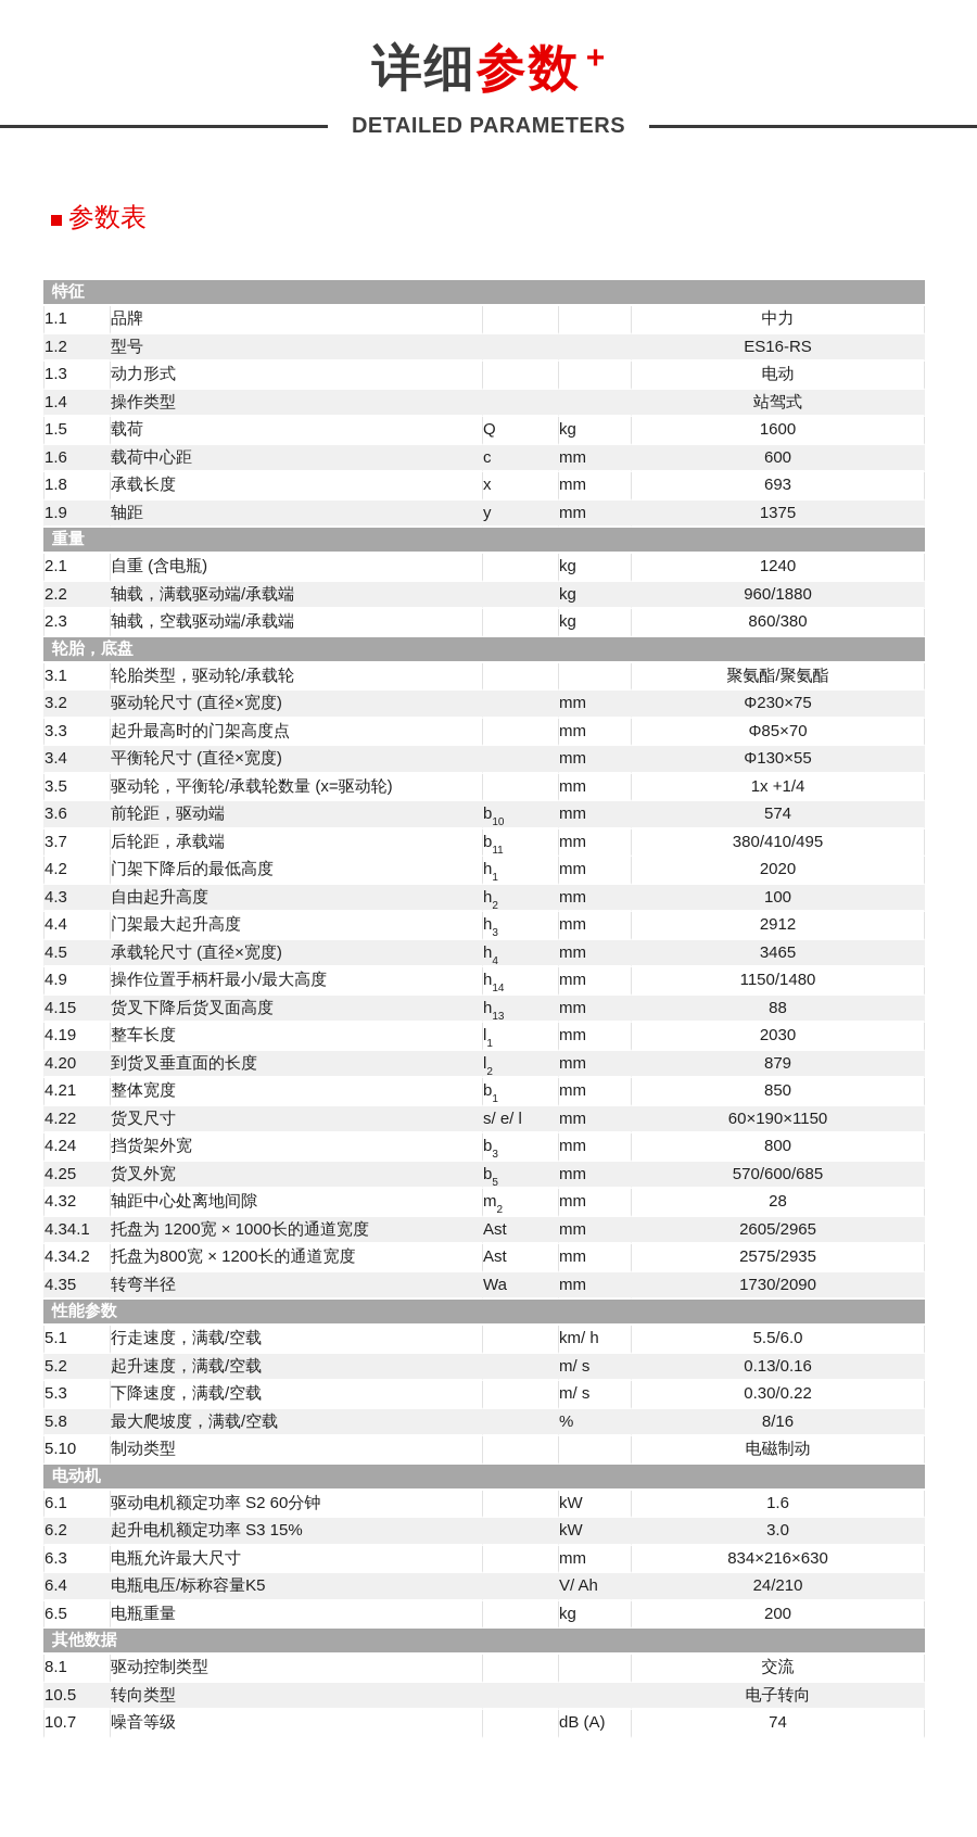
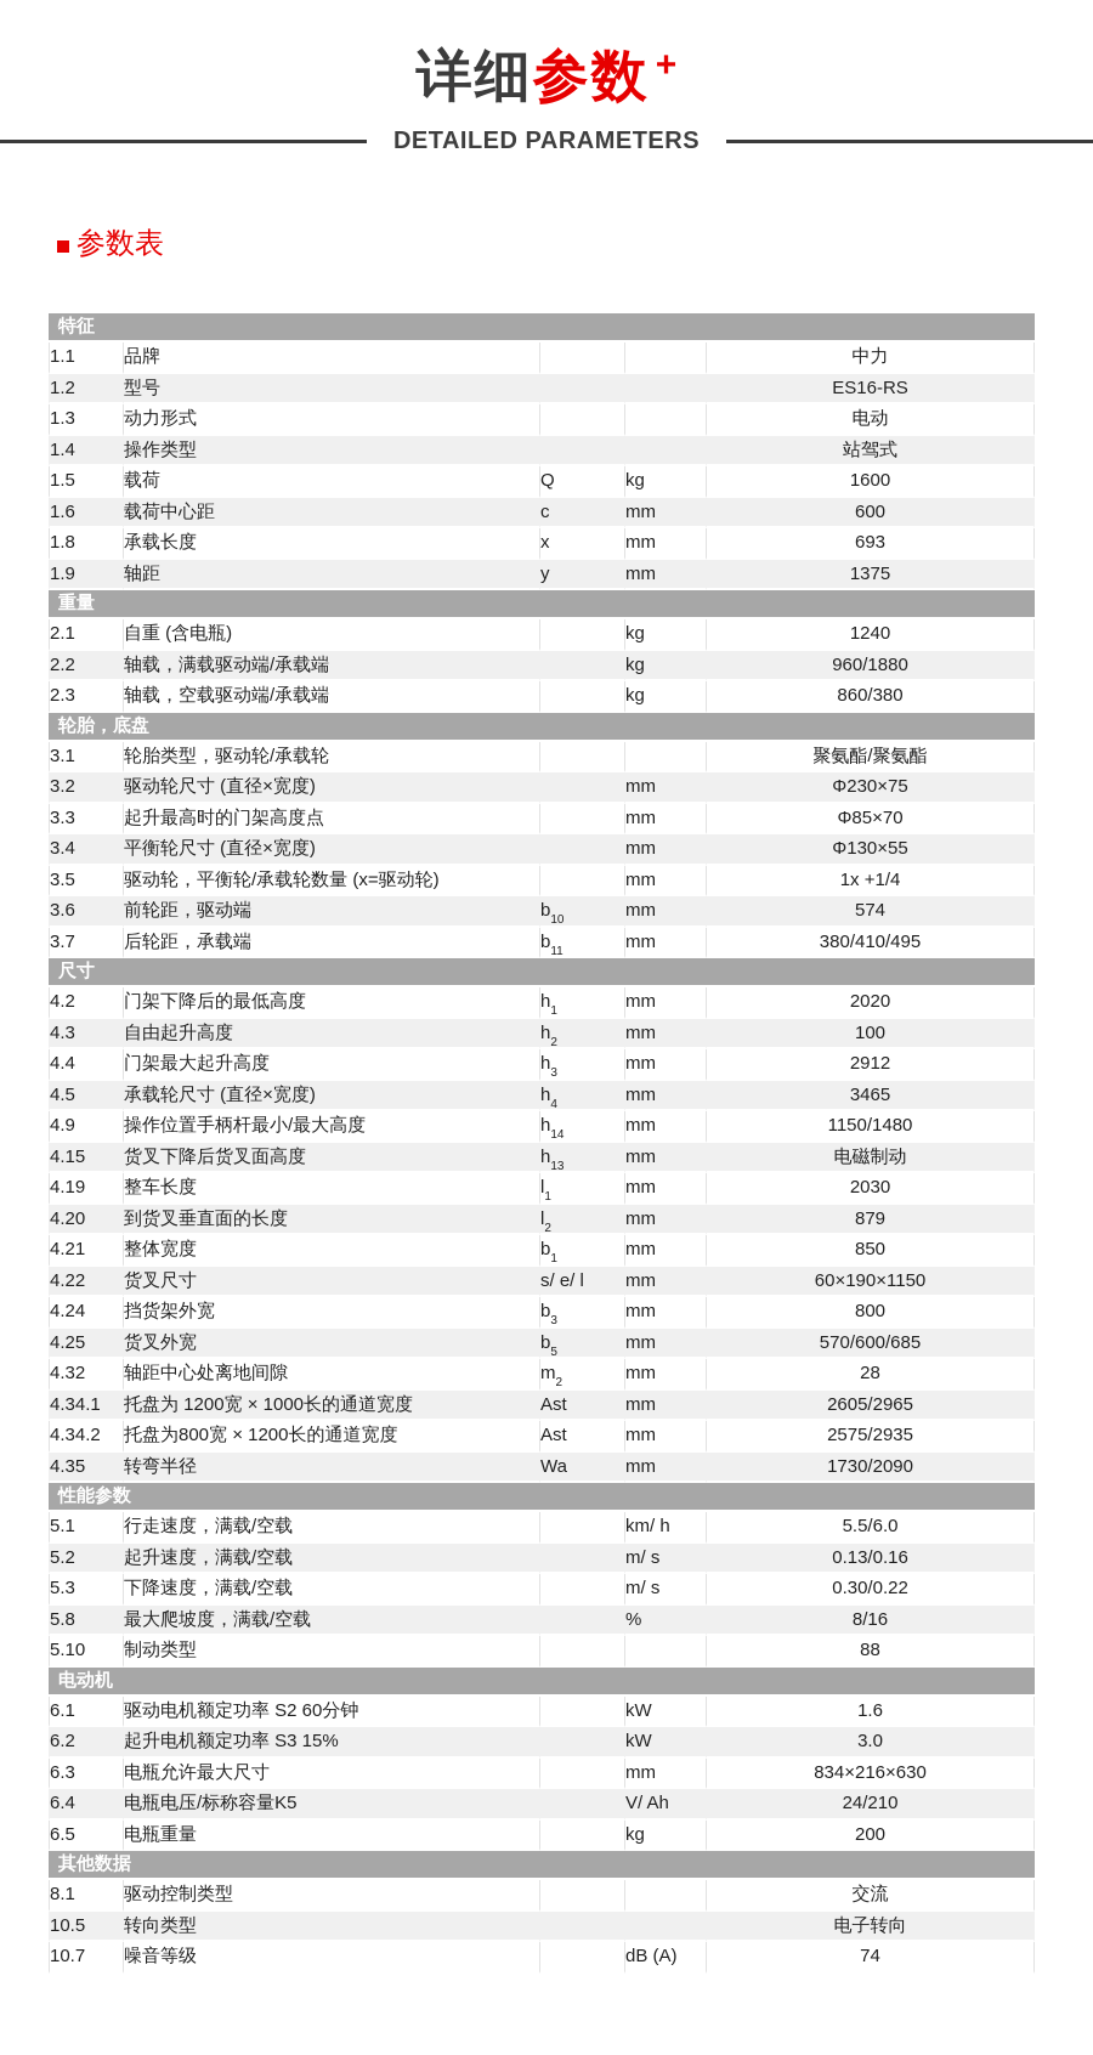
  详细参数 +
  DETAILED PARAMETERS
  参数表
  特征
  1.1	品牌			中力
  1.2	型号			ES16-RS
  1.3	动力形式			电动
  1.4	操作类型			站驾式
  1.5	载荷	Q	kg	1600
  1.6	载荷中心距	c	mm	600
  1.8	承载长度	x	mm	693
  1.9	轴距	y	mm	1375
  重量
  2.1	自重 (含电瓶)		kg	1240
  2.2	轴载，满载驱动端/承载端		kg	960/1880
  2.3	轴载，空载驱动端/承载端		kg	860/380
  轮胎，底盘
  3.1	轮胎类型，驱动轮/承载轮			聚氨酯/聚氨酯
  3.2	驱动轮尺寸 (直径×宽度)		mm	Φ230×75
  3.3	起升最高时的门架高度点		mm	Φ85×70
  3.4	平衡轮尺寸 (直径×宽度)		mm	Φ130×55
  3.5	驱动轮，平衡轮/承载轮数量 (x=驱动轮)		mm	1x +1/4
  3.6	前轮距，驱动端	b10	mm	574
  3.7	后轮距，承载端	b11	mm	380/410/495
+ 尺寸
  4.2	门架下降后的最低高度	h1	mm	2020
  4.3	自由起升高度	h2	mm	100
  4.4	门架最大起升高度	h3	mm	2912
  4.5	承载轮尺寸 (直径×宽度)	h4	mm	3465
  4.9	操作位置手柄杆最小/最大高度	h14	mm	1150/1480
- 4.15	货叉下降后货叉面高度	h13	mm	88
+ 4.15	货叉下降后货叉面高度	h13	mm	电磁制动
  4.19	整车长度	l1	mm	2030
  4.20	到货叉垂直面的长度	l2	mm	879
  4.21	整体宽度	b1	mm	850
  4.22	货叉尺寸	s/ e/ l	mm	60×190×1150
  4.24	挡货架外宽	b3	mm	800
  4.25	货叉外宽	b5	mm	570/600/685
  4.32	轴距中心处离地间隙	m2	mm	28
  4.34.1	托盘为 1200宽 × 1000长的通道宽度	Ast	mm	2605/2965
  4.34.2	托盘为800宽 × 1200长的通道宽度	Ast	mm	2575/2935
  4.35	转弯半径	Wa	mm	1730/2090
  性能参数
  5.1	行走速度，满载/空载		km/ h	5.5/6.0
  5.2	起升速度，满载/空载		m/ s	0.13/0.16
  5.3	下降速度，满载/空载		m/ s	0.30/0.22
  5.8	最大爬坡度，满载/空载		%	8/16
- 5.10	制动类型			电磁制动
+ 5.10	制动类型			88
  电动机
  6.1	驱动电机额定功率 S2 60分钟		kW	1.6
  6.2	起升电机额定功率 S3 15%		kW	3.0
  6.3	电瓶允许最大尺寸		mm	834×216×630
  6.4	电瓶电压/标称容量K5		V/ Ah	24/210
  6.5	电瓶重量		kg	200
  其他数据
  8.1	驱动控制类型			交流
  10.5	转向类型			电子转向
  10.7	噪音等级		dB (A)	74
